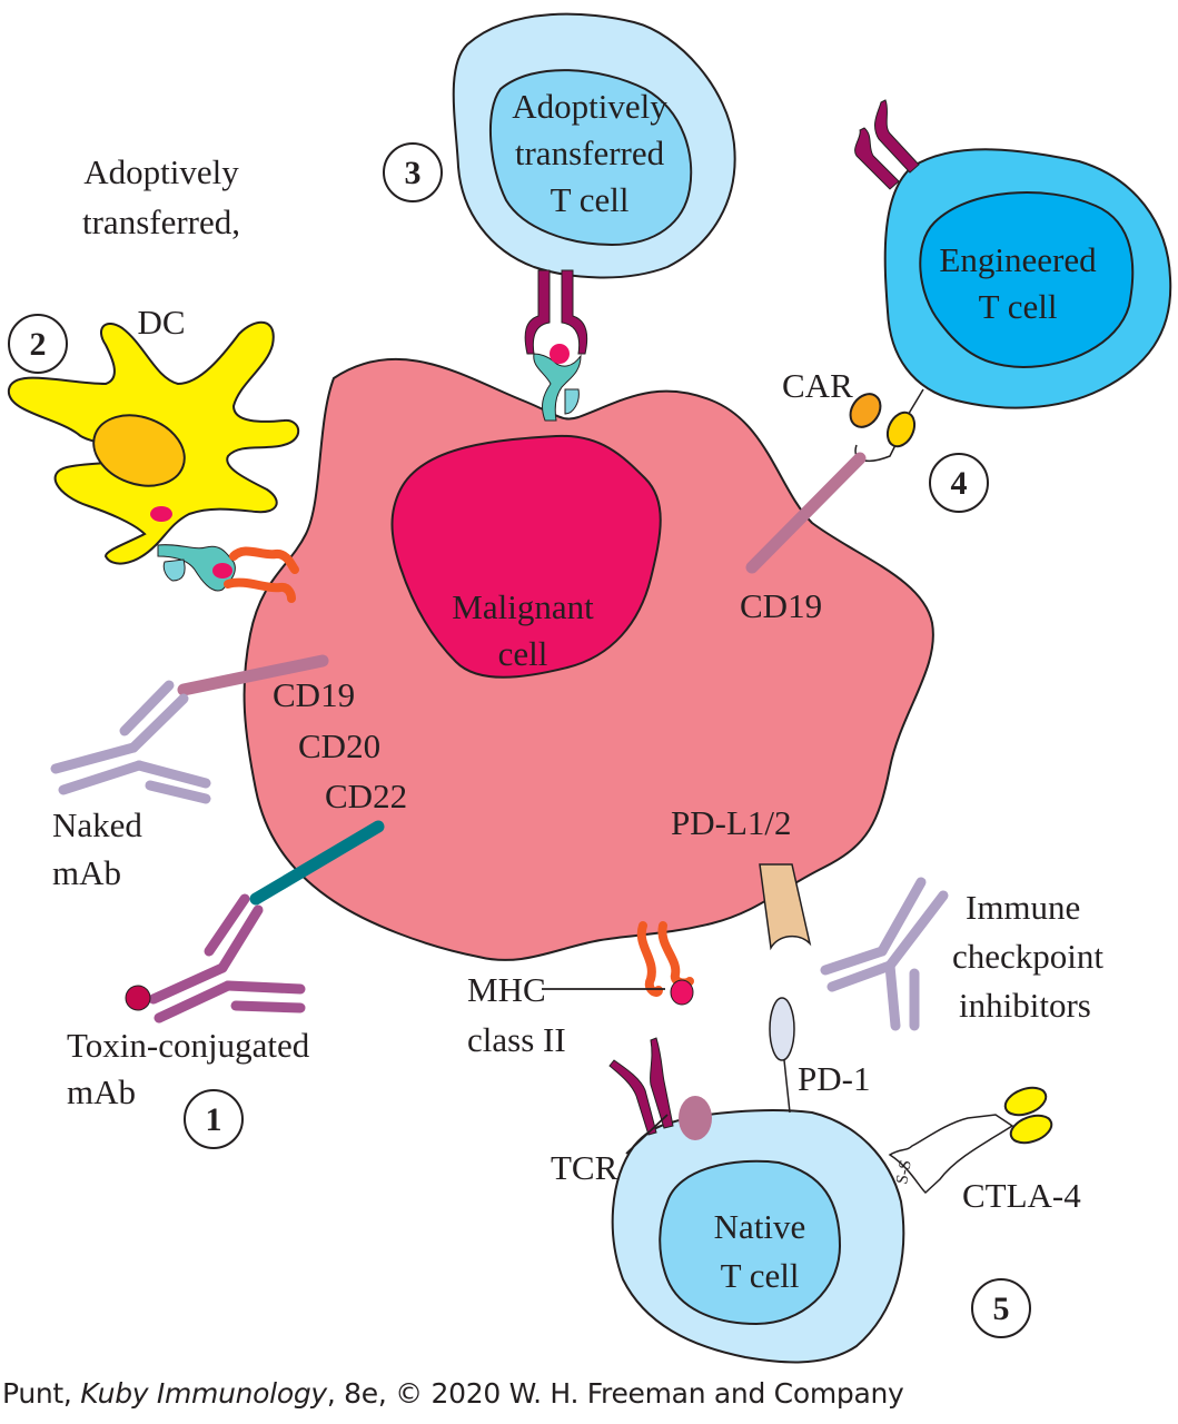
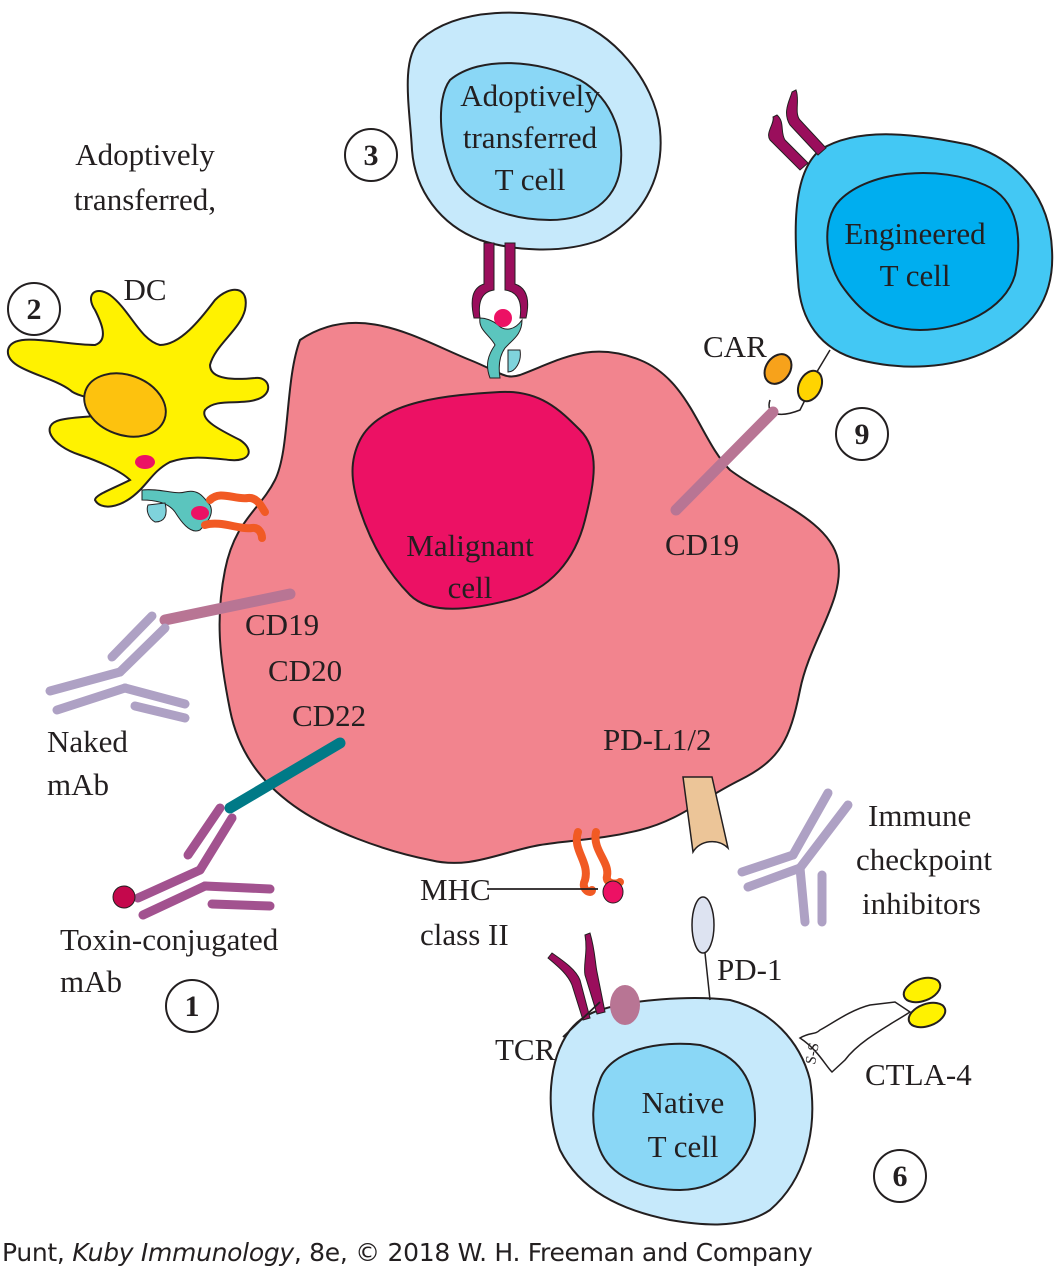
  Malignant
  cell
  Adoptively
  transferred,
  DC
  Adoptively
  transferred
  T cell
  Engineered
  T cell
  CAR
  CD19
  Naked
  mAb
  CD19
  CD20
  CD22
  Toxin-conjugated
  mAb
  PD-L1/2
  MHC
  class II
  Immune
  checkpoint
  inhibitors
  Native
  T cell
  TCR
  PD-1
  CTLA-4
  1
  2
  3
- 4
+ 9
- 5
+ 6
- Punt, Kuby Immunology, 8e, © 2020 W. H. Freeman and Company
+ Punt, Kuby Immunology, 8e, © 2018 W. H. Freeman and Company
